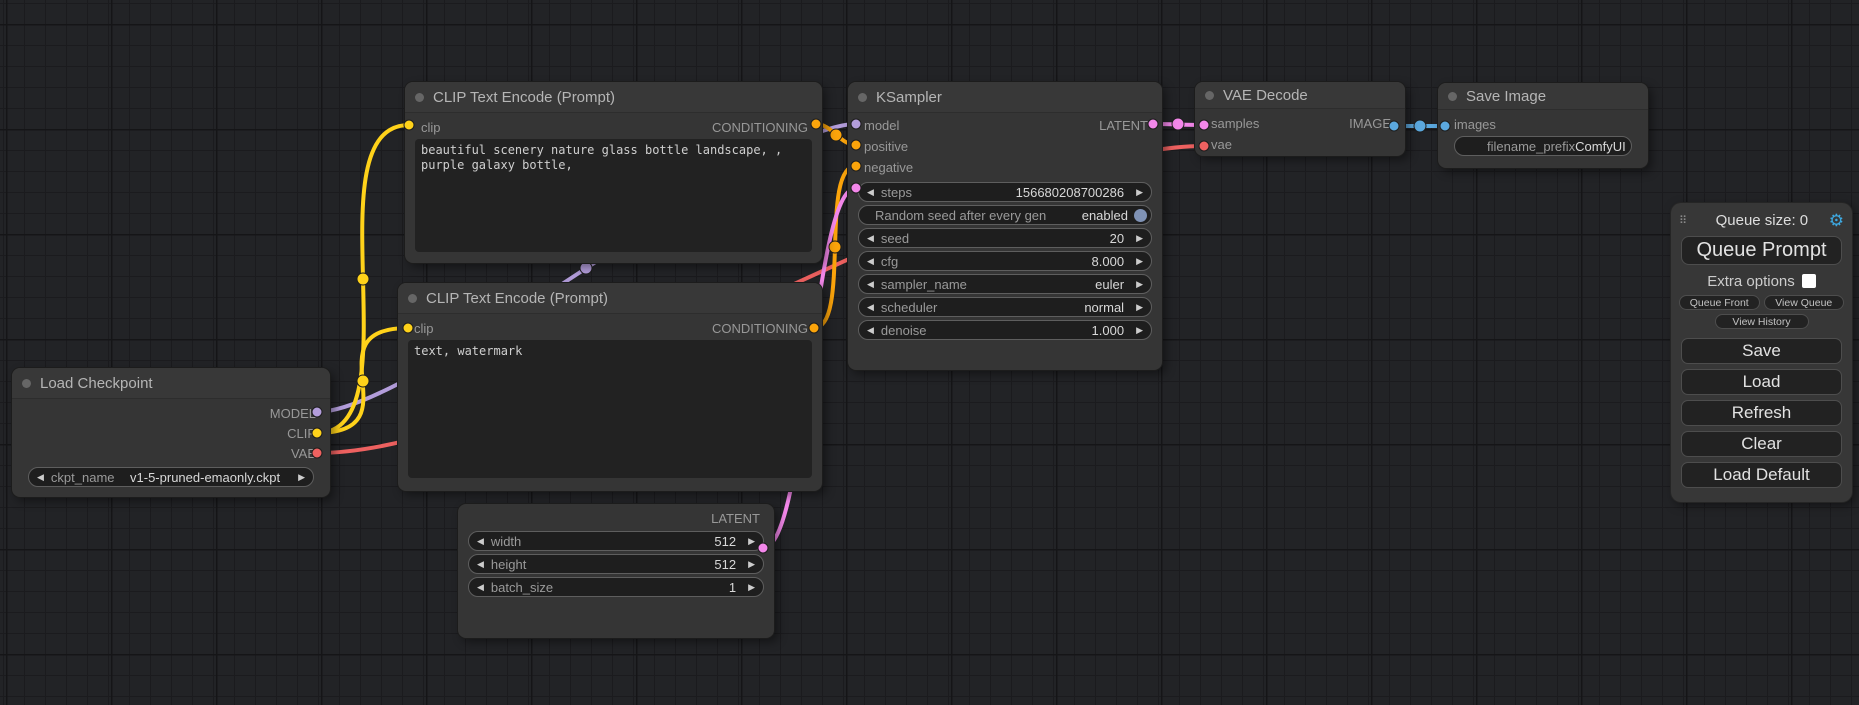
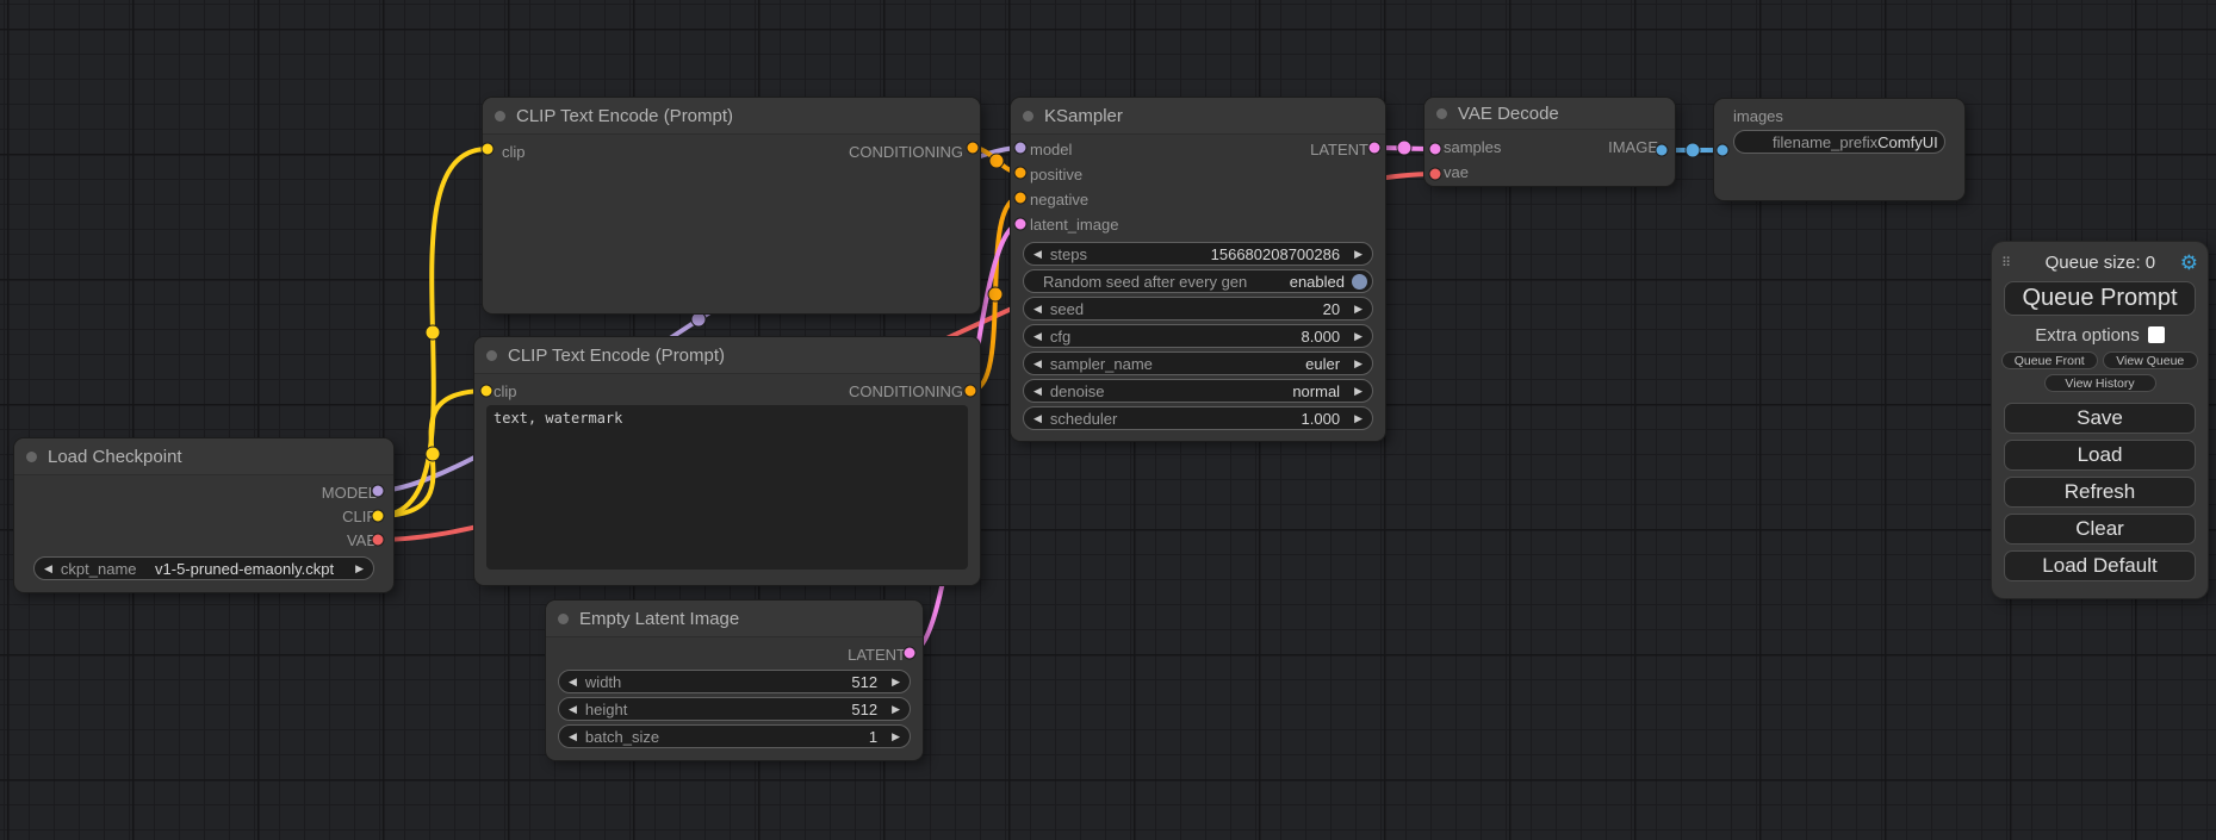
  Load Checkpoint
  MODE
  CLI
  ◀
  ckpt_name
  v1-5-pruned-emaonly.ckpt
  ▶
  CLIP Text Encode (Prompt)
  clip
  CONDITIONING
- beautiful scenery nature glass bottle landscape, , purple galaxy bottle,
  CLIP Text Encode (Prompt)
  clip
  CONDITIONING
  text, watermark
  KSampler
  model
  LATENT
  positive
  negative
+ latent_image
  ◀
  steps
  156680208700286
  ▶
  Random seed after every gen
  enabled
  ◀
  seed
  20
  ▶
  ◀
  cfg
  8.000
  ▶
  ◀
  sampler_name
  euler
  ▶
  ◀
- scheduler
+ denoise
  normal
  ▶
  ◀
- denoise
+ scheduler
  1.000
  ▶
+ Empty Latent Image
  LATENT
  ◀
  width
  512
  ▶
  ◀
  height
  512
  ▶
  ◀
  batch_size
  1
  ▶
  VAE Decode
  samples
  IMAGE
  vae
- Save Image
  images
  filename_prefix
  ComfyUI
  ⠿
  Queue size: 0
  ⚙
  Queue Prompt
  Extra options
  Queue Front
  View Queue
  View History
  Save
  Load
  Refresh
  Clear
  Load Default
